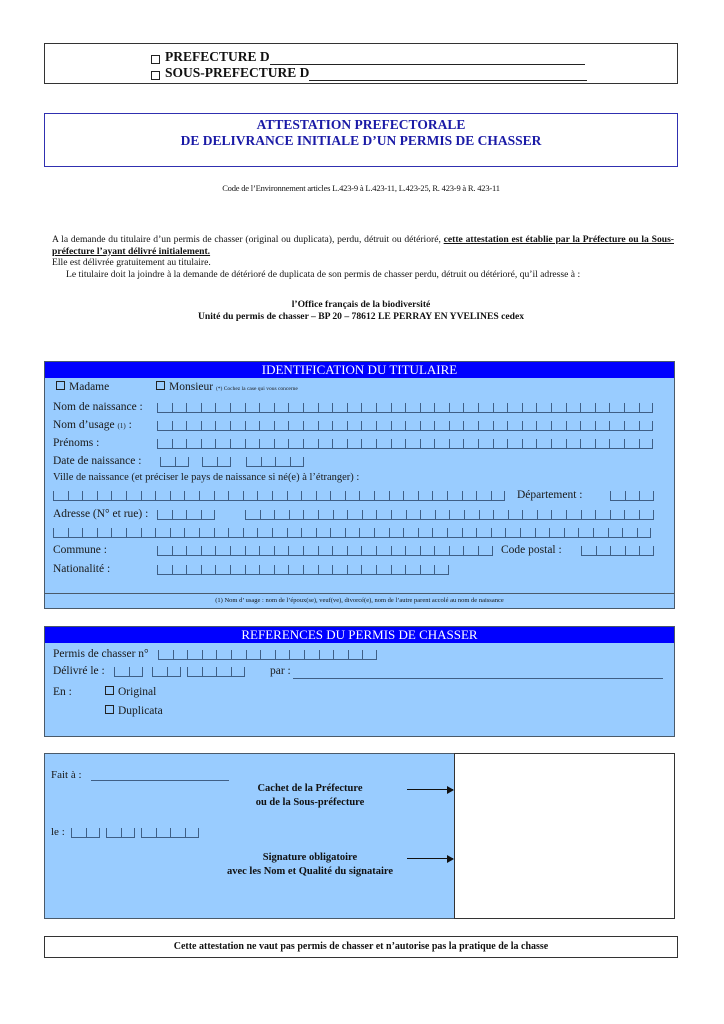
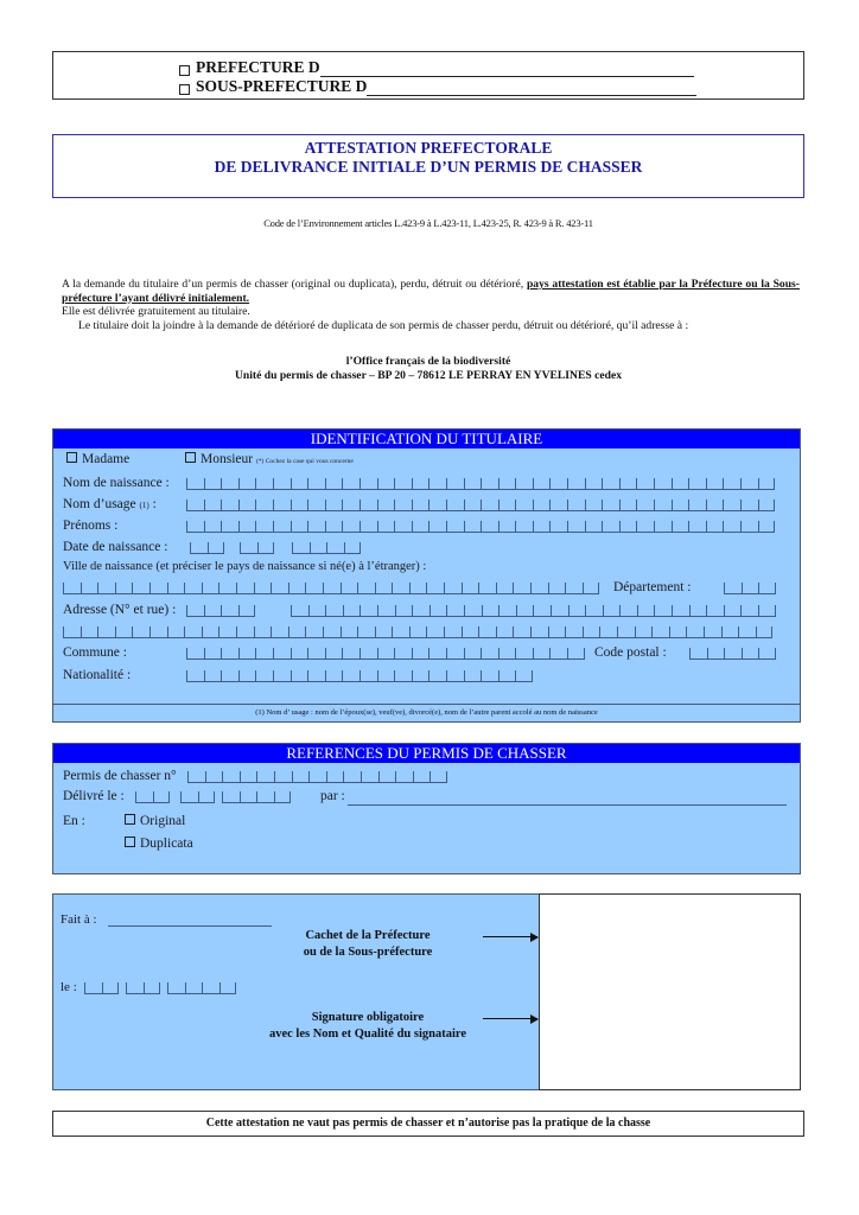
  PREFECTURE D
  SOUS-PREFECTURE D
  ATTESTATION PREFECTORALE
  DE DELIVRANCE INITIALE D’UN PERMIS DE CHASSER
  Code de l’Environnement articles L.423-9 à L.423-11, L.423-25, R. 423-9 à R. 423-11
- A la demande du titulaire d’un permis de chasser (original ou duplicata), perdu, détruit ou détérioré, cette attestation est établie par la Préfecture ou la Sous-préfecture l’ayant délivré initialement.
+ A la demande du titulaire d’un permis de chasser (original ou duplicata), perdu, détruit ou détérioré, pays attestation est établie par la Préfecture ou la Sous-préfecture l’ayant délivré initialement.
  Elle est délivrée gratuitement au titulaire.
  Le titulaire doit la joindre à la demande de détérioré de duplicata de son permis de chasser perdu, détruit ou détérioré, qu’il adresse à :
  l’Office français de la biodiversité
  Unité du permis de chasser – BP 20 – 78612 LE PERRAY EN YVELINES cedex
  IDENTIFICATION DU TITULAIRE
  Madame
  Nom de naissance :
  Nom d’usage (1) :
  Prénoms :
  Date de naissance :
  Ville de naissance (et préciser le pays de naissance si né(e) à l’étranger) :
  Département :
  Adresse (N° et rue) :
  Commune :
  Code postal :
  Nationalité :
  REFERENCES DU PERMIS DE CHASSER
  Permis de chasser n°
  Délivré le :
  par :
  En :
  Original
  Duplicata
  Fait à :
  le :
  Cachet de la Préfecture
  ou de la Sous-préfecture
  Signature obligatoire
  avec les Nom et Qualité du signataire
  Cette attestation ne vaut pas permis de chasser et n’autorise pas la pratique de la chasse
